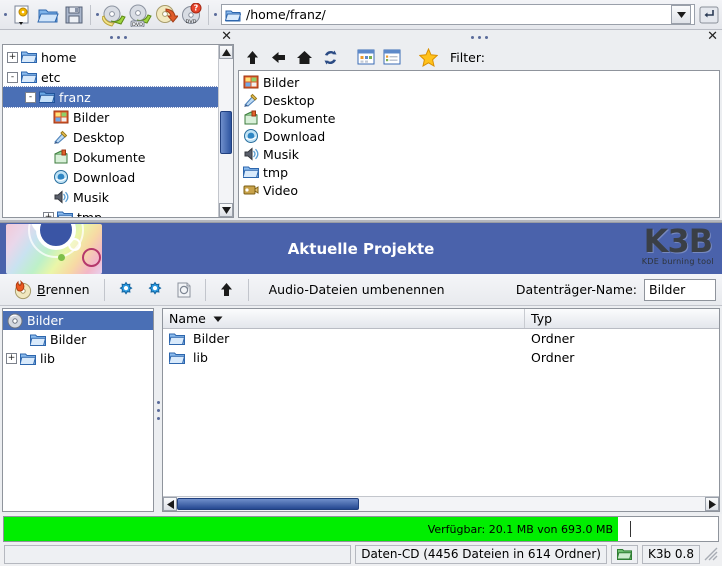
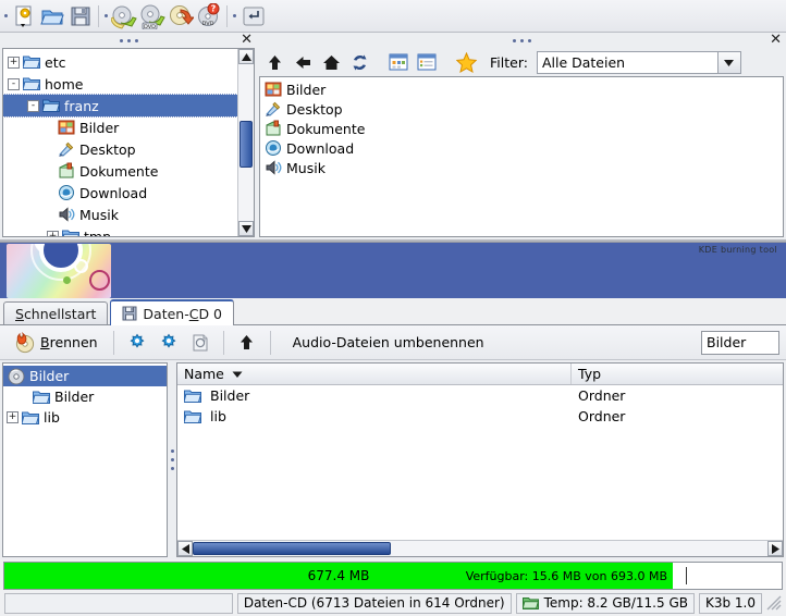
  ?
- /home/franz/
  ✕
  +
- home
+ etc
  -
- etc
+ home
  -
  franz
  Bilder
  Desktop
  Dokumente
  Download
  Musik
  +
  ✕
  Filter:
+ Alle Dateien
  Bilder
  Desktop
  Dokumente
  Download
  Musik
- tmp
- Video
- Aktuelle Projekte
- K3B
  KDE burning tool
+ Schnellstart
+ Daten-CD 0
  Brennen
  Audio-Dateien umbenennen
- Datenträger-Name:
  Bilder
  Bilder
  Bilder
  +
  lib
  Name
  Typ
  Bilder
  Ordner
  lib
  Ordner
+ 677.4 MB
- Verfügbar: 20.1 MB von 693.0 MB
+ Verfügbar: 15.6 MB von 693.0 MB
- Daten-CD (4456 Dateien in 614 Ordner)
+ Daten-CD (6713 Dateien in 614 Ordner)
+ Temp: 8.2 GB/11.5 GB
- K3b 0.8
+ K3b 1.0
